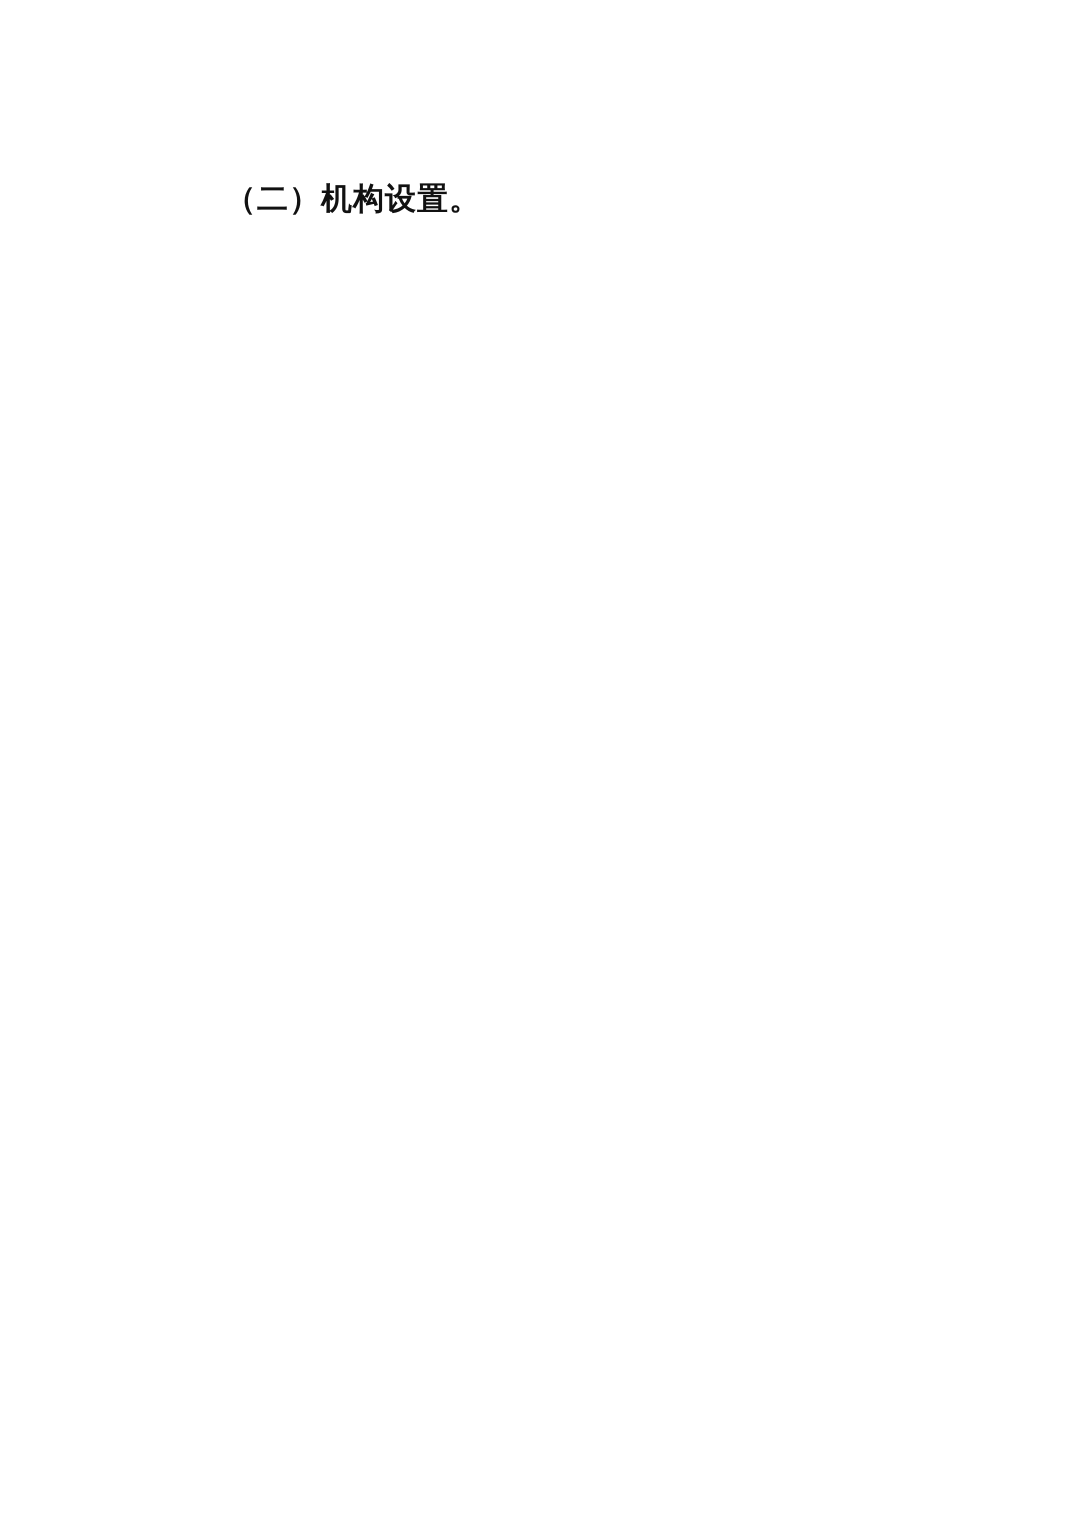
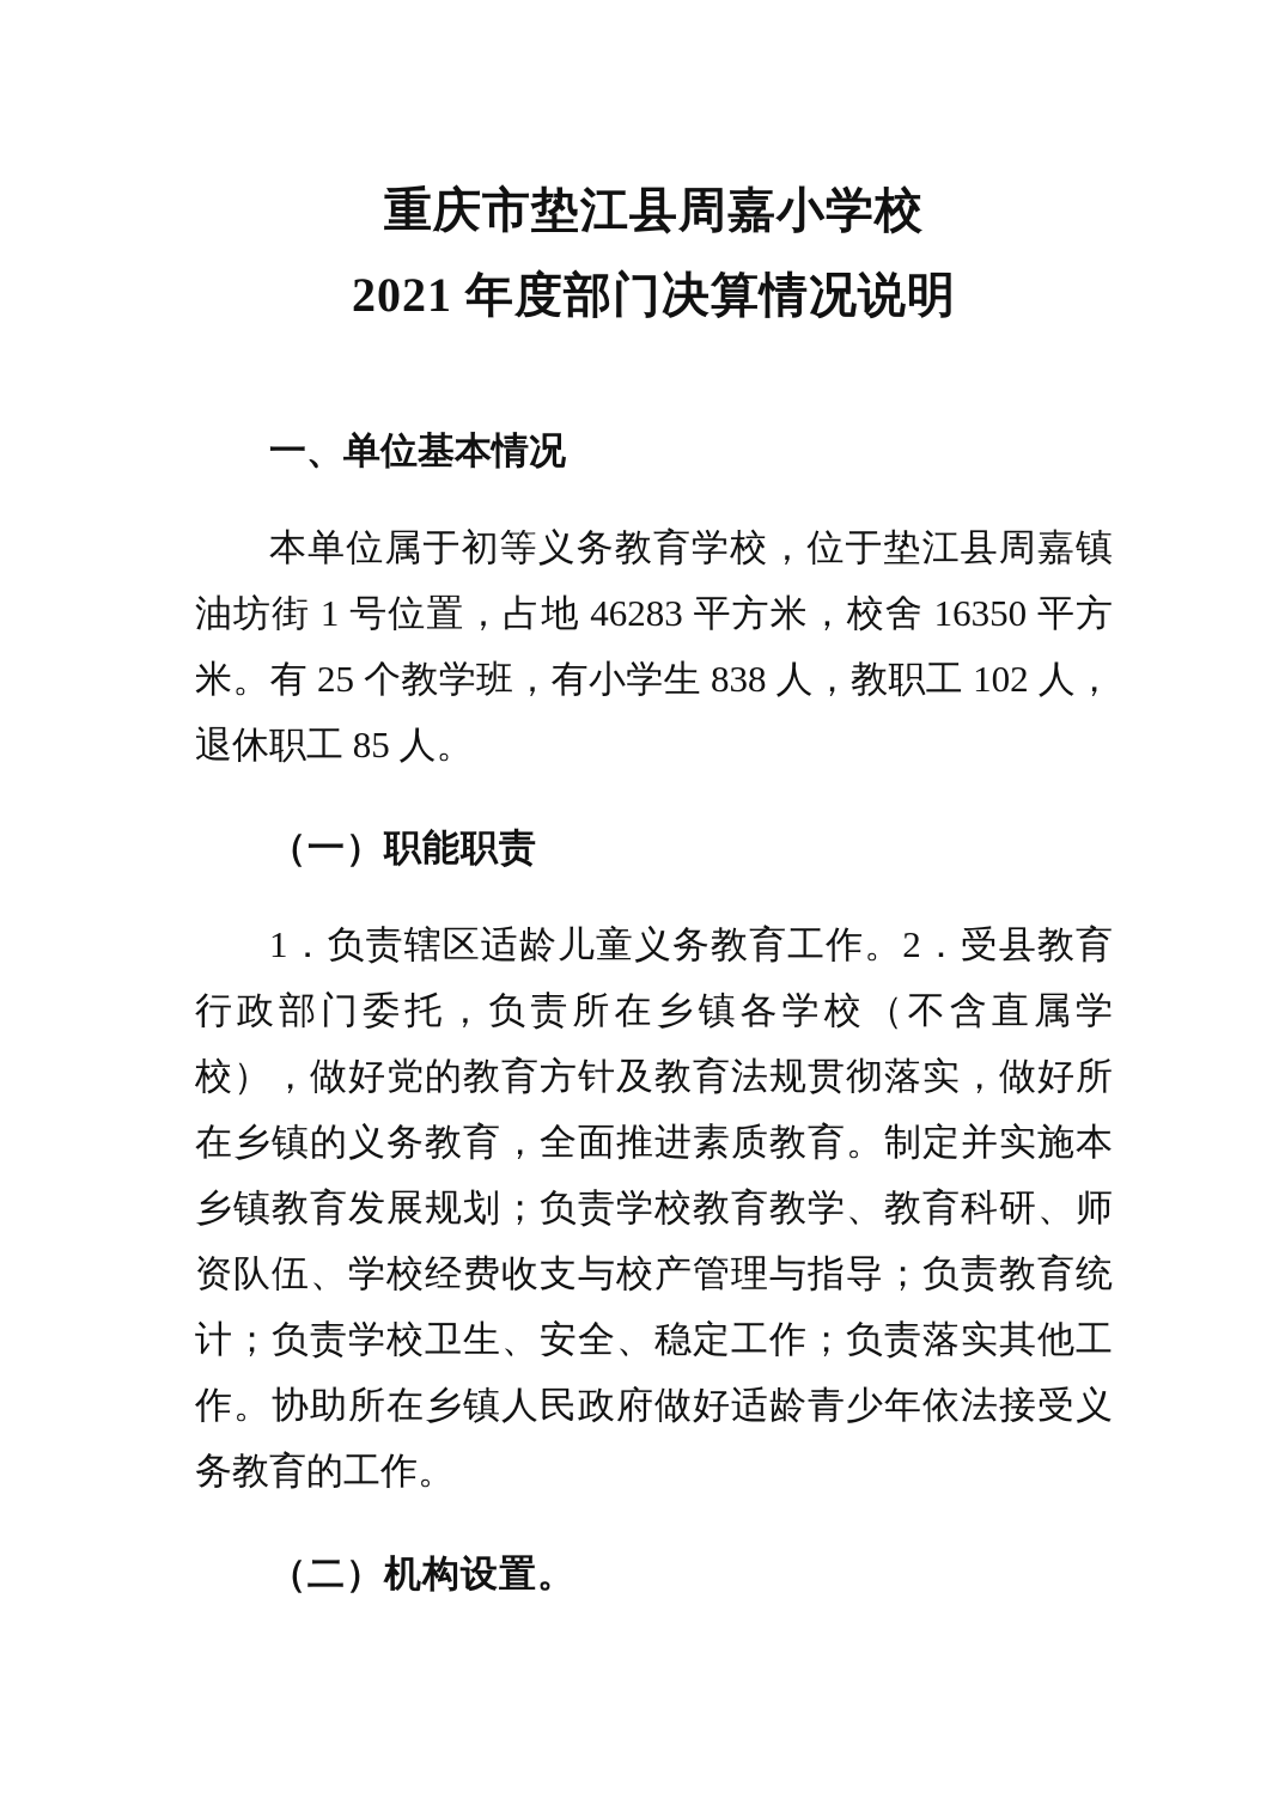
+ 重庆市垫江县周嘉小学校
+ 2021 年度部门决算情况说明
+ 一、单位基本情况
+ 本单位属于初等义务教育学校，位于垫江县周嘉镇油坊街 1 号位置，占地 46283 平方米，校舍 16350 平方米。有 25 个教学班，有小学生 838 人，教职工 102 人，退休职工 85 人。
+ （一）职能职责
+ 1．负责辖区适龄儿童义务教育工作。2．受县教育行政部门委托，负责所在乡镇各学校（不含直属学校），做好党的教育方针及教育法规贯彻落实，做好所在乡镇的义务教育，全面推进素质教育。制定并实施本乡镇教育发展规划；负责学校教育教学、教育科研、师资队伍、学校经费收支与校产管理与指导；负责教育统计；负责学校卫生、安全、稳定工作；负责落实其他工作。协助所在乡镇人民政府做好适龄青少年依法接受义务教育的工作。
  （二）机构设置。
